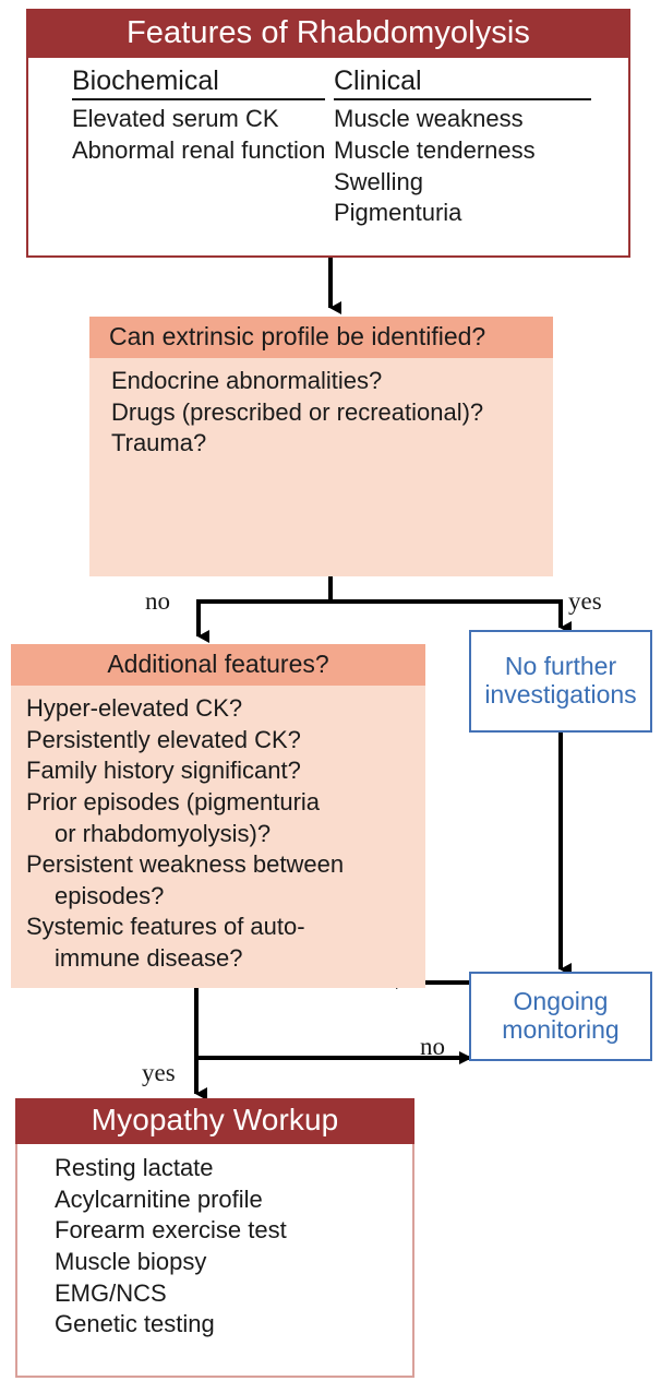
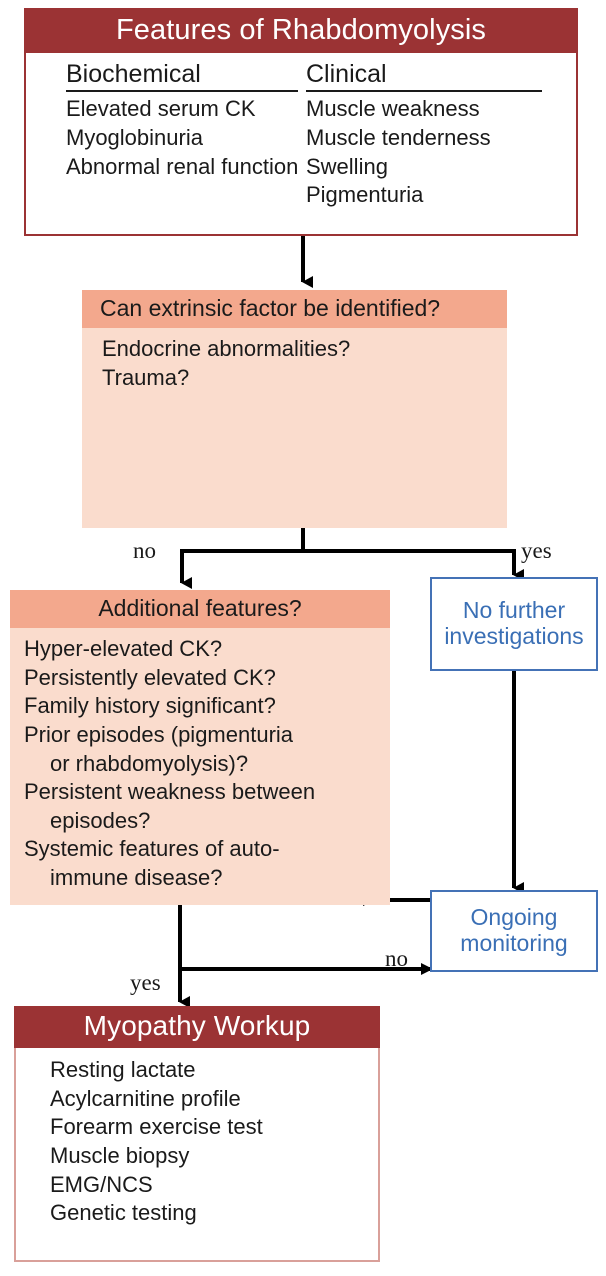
  Features of Rhabdomyolysis
  Biochemical
  Elevated serum CK
+ Myoglobinuria
  Abnormal renal function
  Clinical
  Muscle weakness
  Muscle tenderness
  Swelling
  Pigmenturia
- Can extrinsic profile be identified?
+ Can extrinsic factor be identified?
  Endocrine abnormalities?
- Drugs (prescribed or recreational)?
  Trauma?
  no
  yes
  Additional features?
  Hyper-elevated CK?
  Persistently elevated CK?
  Family history significant?
  Prior episodes (pigmenturia
  or rhabdomyolysis)?
  Persistent weakness between
  episodes?
  Systemic features of auto-
  immune disease?
  No further
  investigations
  Ongoing
  monitoring
  no
  yes
  Myopathy Workup
  Resting lactate
  Acylcarnitine profile
  Forearm exercise test
  Muscle biopsy
  EMG/NCS
  Genetic testing
